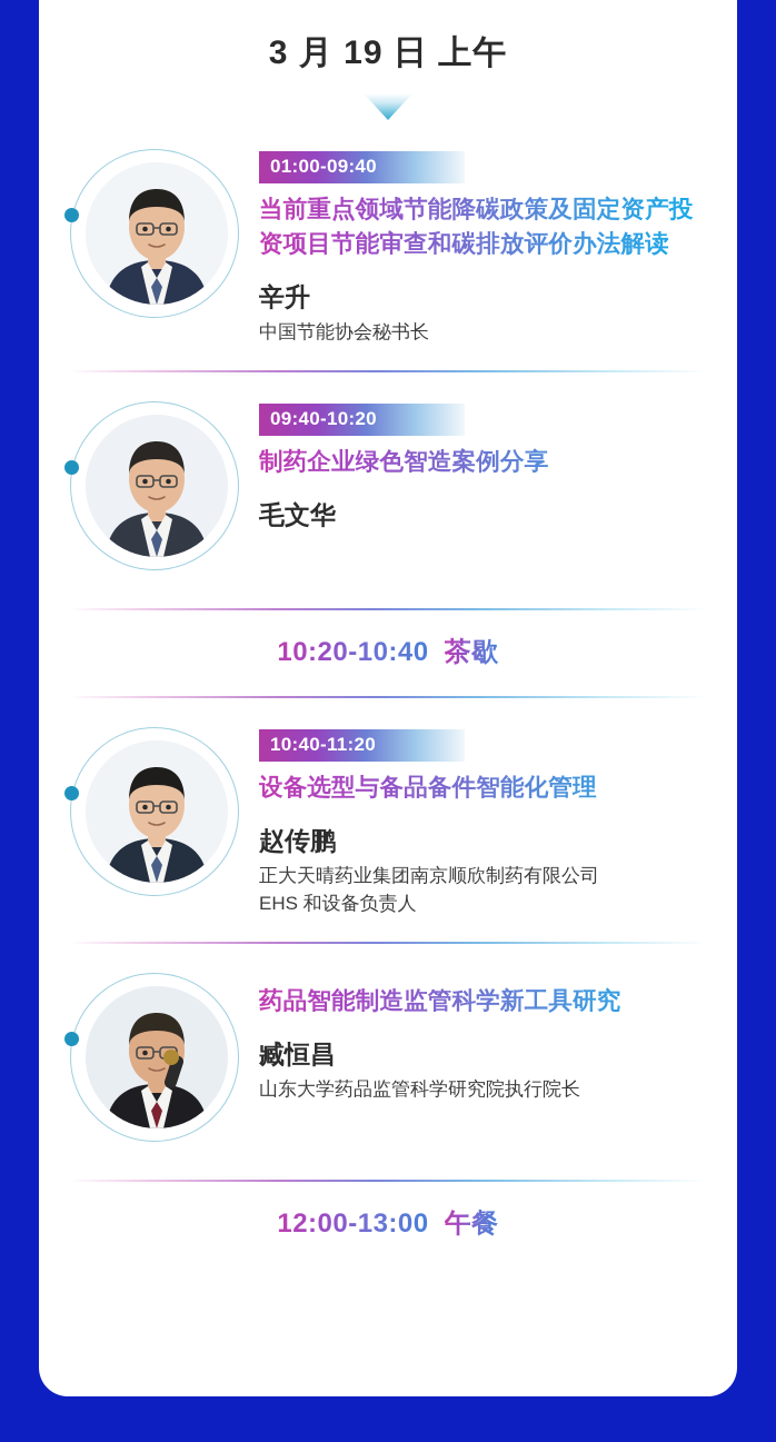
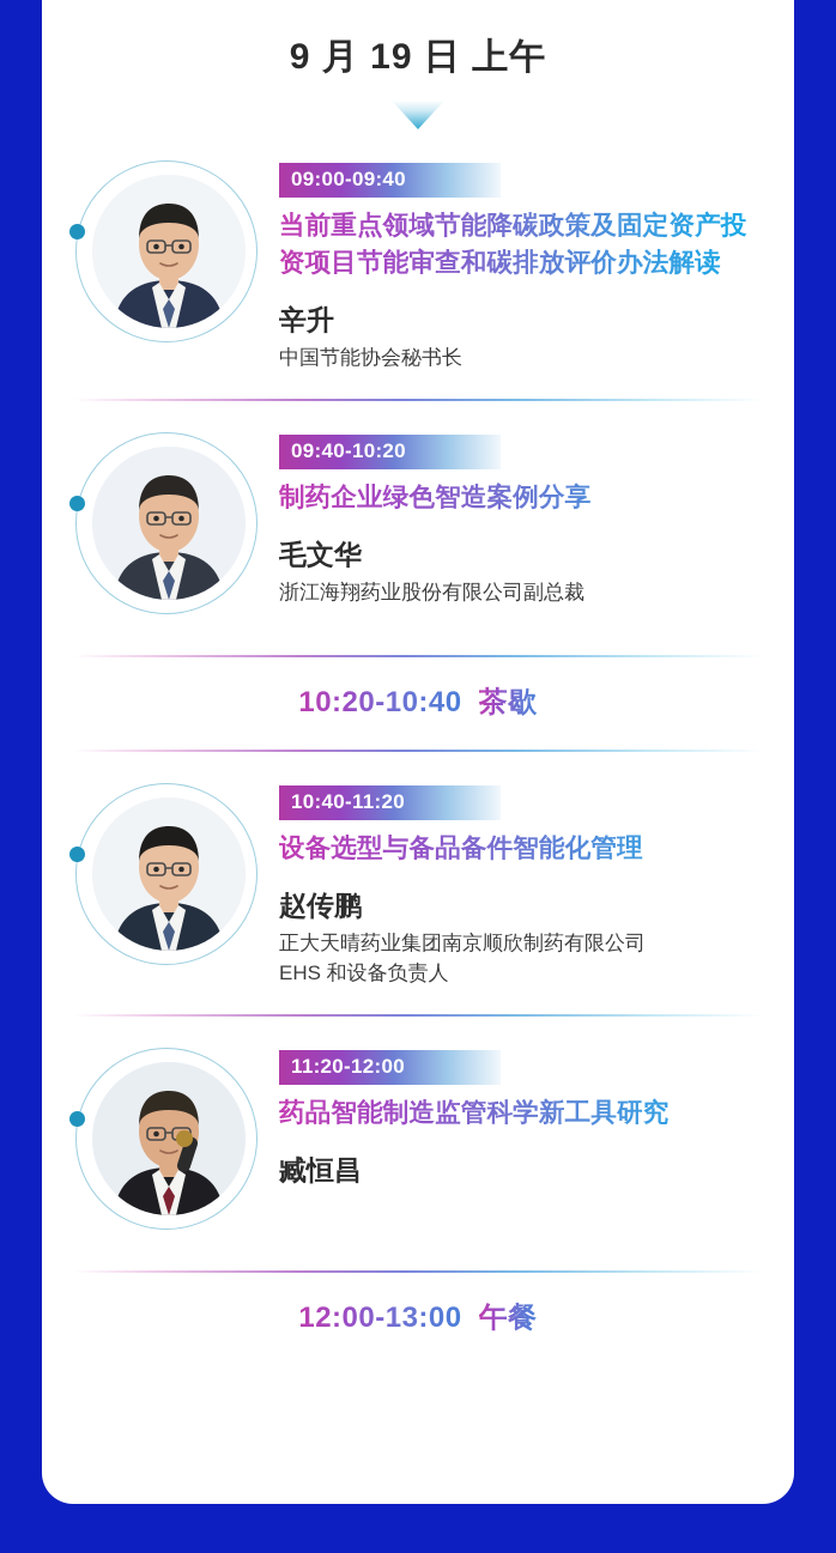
- 3 月 19 日 上午
+ 9 月 19 日 上午
- 01:00-09:40
+ 09:00-09:40
  当前重点领域节能降碳政策及固定资产投资项目节能审查和碳排放评价办法解读
  辛升
  中国节能协会秘书长
  09:40-10:20
  制药企业绿色智造案例分享
  毛文华
+ 浙江海翔药业股份有限公司副总裁
  10:20-10:40 茶歇
  10:40-11:20
  设备选型与备品备件智能化管理
  赵传鹏
  正大天晴药业集团南京顺欣制药有限公司
  EHS 和设备负责人
+ 11:20-12:00
  药品智能制造监管科学新工具研究
  臧恒昌
- 山东大学药品监管科学研究院执行院长
  12:00-13:00 午餐
